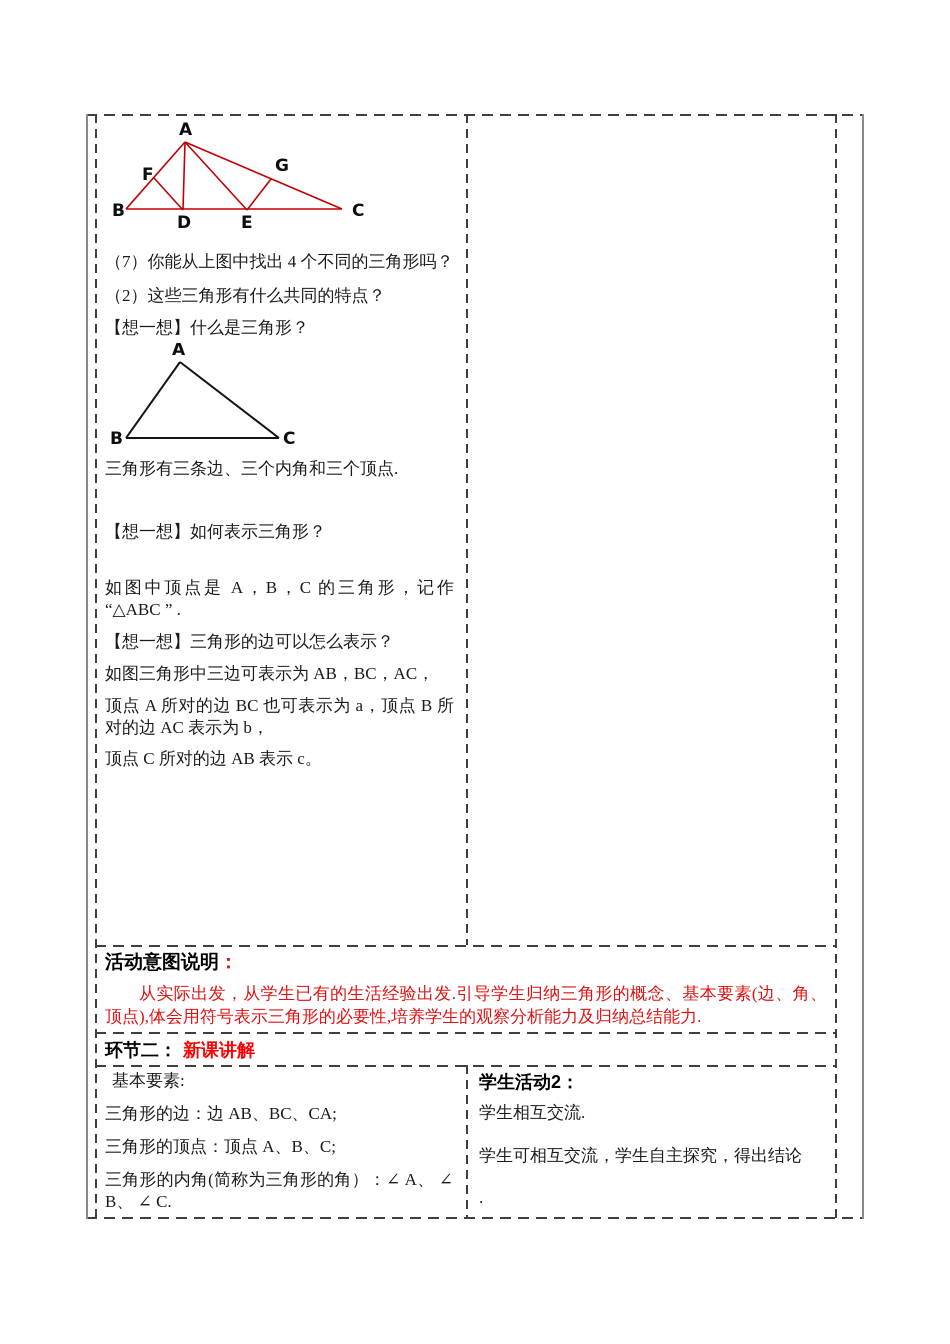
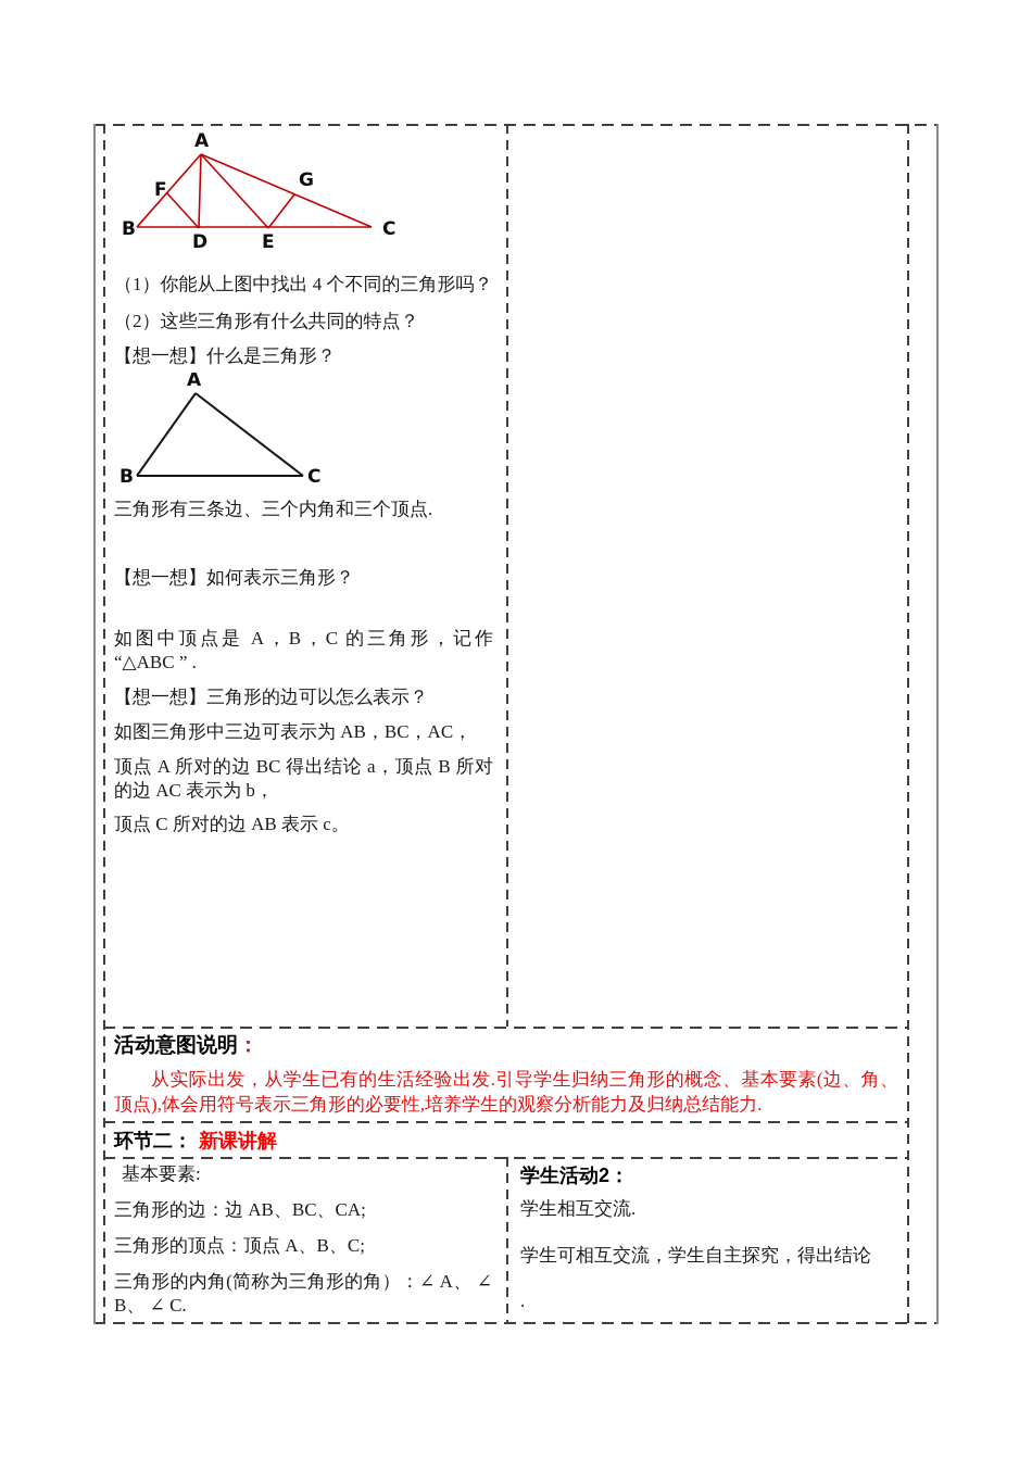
  A
  F
  G
  B
  D
  E
  C
- （7）你能从上图中找出 4 个不同的三角形吗？
+ （1）你能从上图中找出 4 个不同的三角形吗？
  （2）这些三角形有什么共同的特点？
  【想一想】什么是三角形？
  A
  B
  C
  三角形有三条边、三个内角和三个顶点.
  【想一想】如何表示三角形？
  如图中顶点是 A，B，C 的三角形，记作 “△ABC ” .
  【想一想】三角形的边可以怎么表示？
  如图三角形中三边可表示为 AB，BC，AC，
- 顶点 A 所对的边 BC 也可表示为 a，顶点 B 所对的边 AC 表示为 b，
+ 顶点 A 所对的边 BC 得出结论 a，顶点 B 所对的边 AC 表示为 b，
  顶点 C 所对的边 AB 表示 c。
  活动意图说明：
  从实际出发，从学生已有的生活经验出发.引导学生归纳三角形的概念、基本要素(边、角、顶点),体会用符号表示三角形的必要性,培养学生的观察分析能力及归纳总结能力.
  环节二： 新课讲解
  基本要素:
  三角形的边：边 AB、BC、CA;
  三角形的顶点：顶点 A、B、C;
  三角形的内角(简称为三角形的角）：∠ A、 ∠ B、 ∠ C.
  学生活动2：
  学生相互交流.
  学生可相互交流，学生自主探究，得出结论
  .
